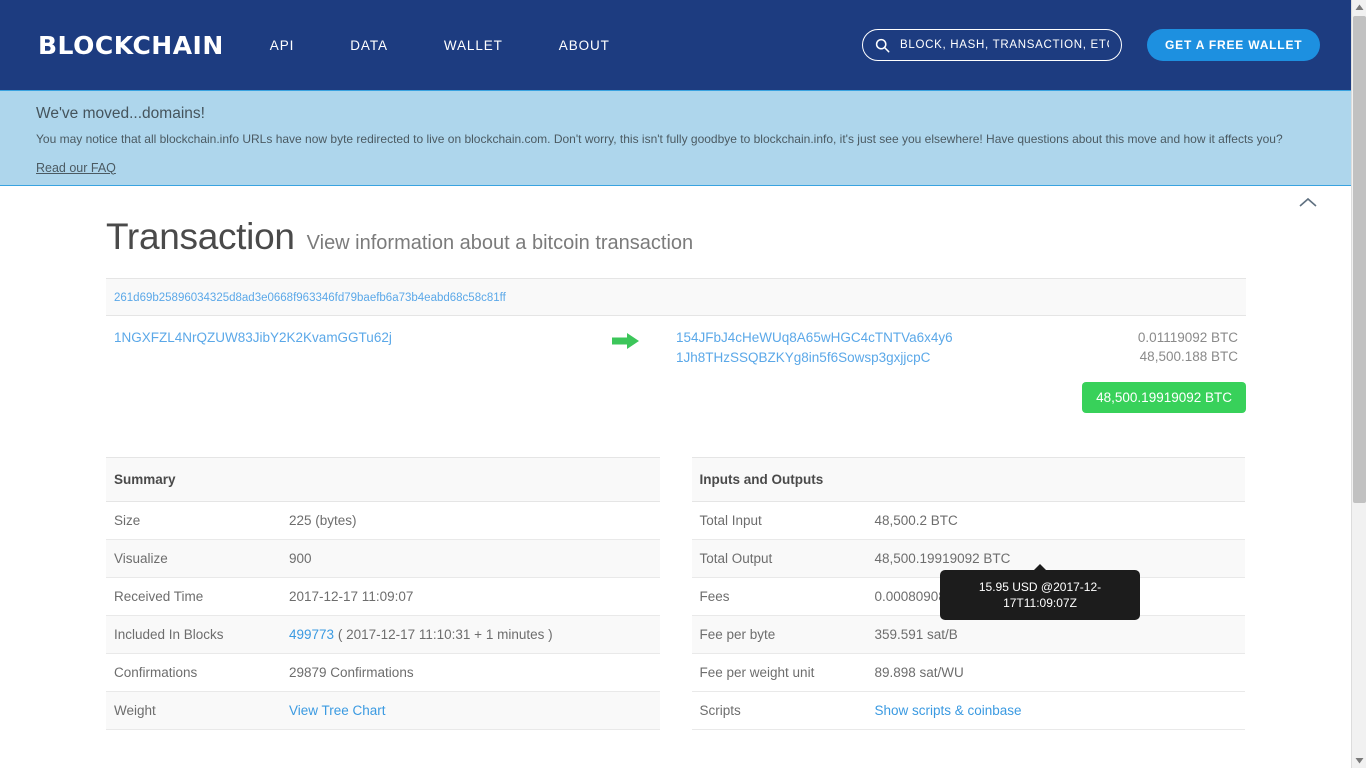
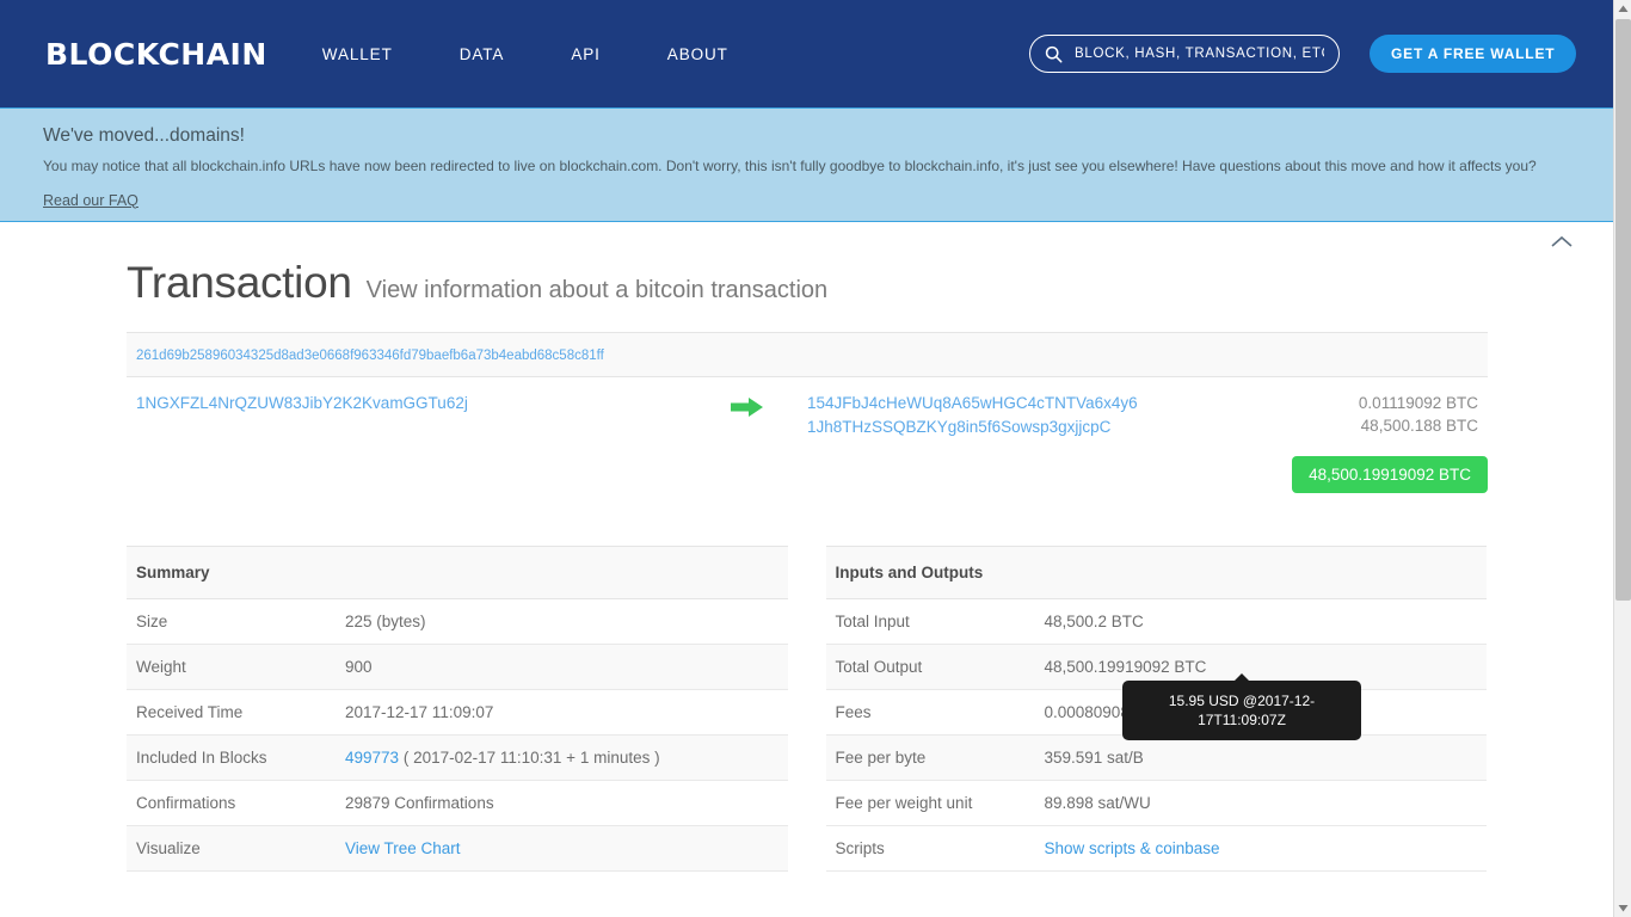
  BLOCKCHAIN
- API
+ WALLET
  DATA
- WALLET
+ API
  ABOUT
  BLOCK, HASH, TRANSACTION, ET
  GET A FREE WALLET
  We've moved...domains!
- You may notice that all blockchain.info URLs have now byte redirected to live on blockchain.com. Don't worry, this isn't fully goodbye to blockchain.info, it's just see you elsewhere! Have questions about this move and how it affects you?
+ You may notice that all blockchain.info URLs have now been redirected to live on blockchain.com. Don't worry, this isn't fully goodbye to blockchain.info, it's just see you elsewhere! Have questions about this move and how it affects you?
  Read our FAQ
  Transaction
  View information about a bitcoin transaction
  261d69b25896034325d8ad3e0668f963346fd79baefb6a73b4eabd68c58c81ff
  1NGXFZL4NrQZUW83JibY2K2KvamGGTu62j
  154JFbJ4cHeWUq8A65wHGC4cTNTVa6x4y6
  1Jh8THzSSQBZKYg8in5f6Sowsp3gxjjcpC
  0.01119092 BTC
  48,500.188 BTC
  48,500.19919092 BTC
  Summary
  Size	225 (bytes)
- Visualize	900
+ Weight	900
  Received Time	2017-12-17 11:09:07
- Included In Blocks	499773 ( 2017-12-17 11:10:31 + 1 minutes )
+ Included In Blocks	499773 ( 2017-02-17 11:10:31 + 1 minutes )
  Confirmations	29879 Confirmations
- Weight	View Tree Chart
+ Visualize	View Tree Chart
  Inputs and Outputs
  Total Input	48,500.2 BTC
  Total Output	48,500.19919092 BTC
  Fees	0.0008090
  Fee per byte	359.591 sat/B
  Fee per weight unit	89.898 sat/WU
  Scripts	Show scripts & coinbase
  15.95 USD @2017-12-17T11:09:07Z
